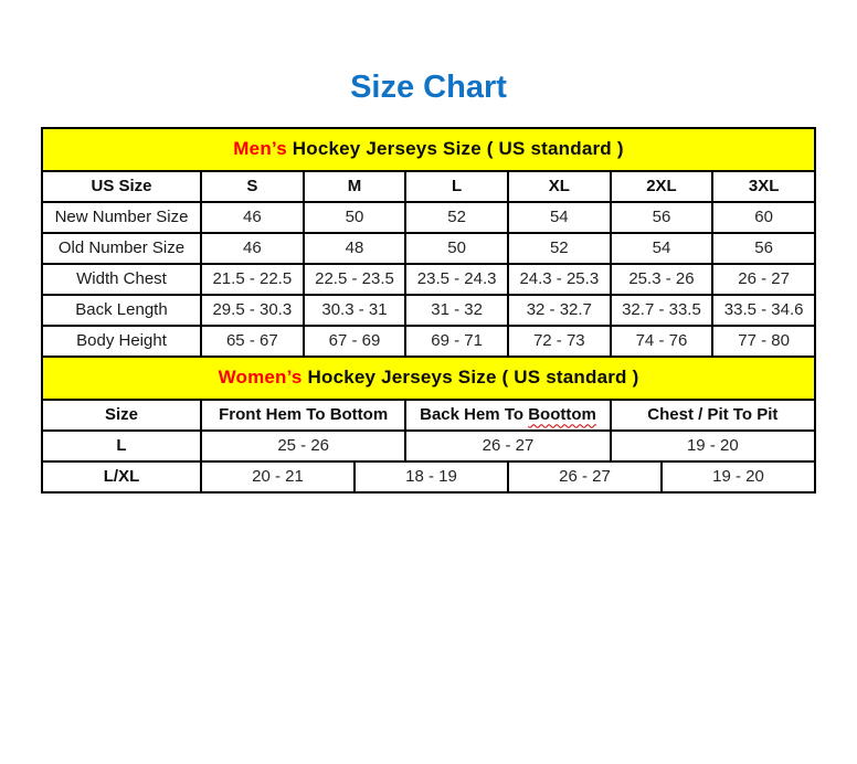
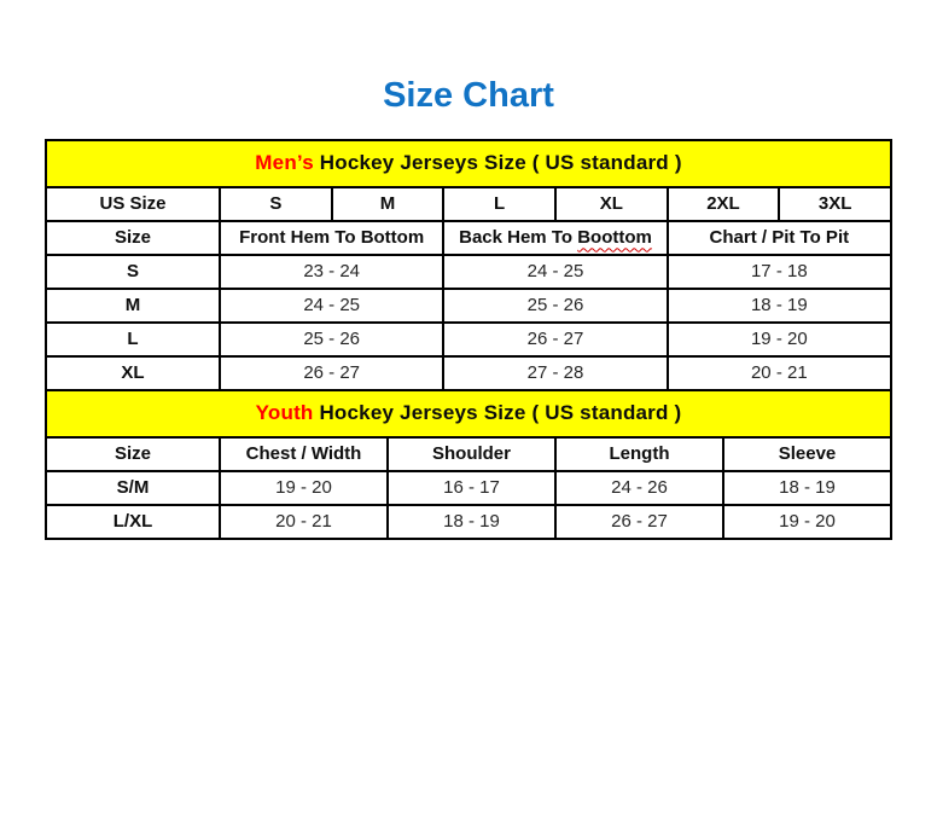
  Size Chart
  Men’s Hockey Jerseys Size ( US standard )
  US Size	S	M	L	XL	2XL	3XL
- New Number Size	46	50	52	54	56	60
- Old Number Size	46	48	50	52	54	56
- Width Chest	21.5 - 22.5	22.5 - 23.5	23.5 - 24.3	24.3 - 25.3	25.3 - 26	26 - 27
- Back Length	29.5 - 30.3	30.3 - 31	31 - 32	32 - 32.7	32.7 - 33.5	33.5 - 34.6
- Body Height	65 - 67	67 - 69	69 - 71	72 - 73	74 - 76	77 - 80
- Women’s Hockey Jerseys Size ( US standard )
- Size	Front Hem To Bottom	Back Hem To Boottom	Chest / Pit To Pit
+ Size	Front Hem To Bottom	Back Hem To Boottom	Chart / Pit To Pit
+ S	23 - 24	24 - 25	17 - 18
+ M	24 - 25	25 - 26	18 - 19
  L	25 - 26	26 - 27	19 - 20
+ XL	26 - 27	27 - 28	20 - 21
+ Youth Hockey Jerseys Size ( US standard )
+ Size	Chest / Width	Shoulder	Length	Sleeve
+ S/M	19 - 20	16 - 17	24 - 26	18 - 19
  L/XL	20 - 21	18 - 19	26 - 27	19 - 20
